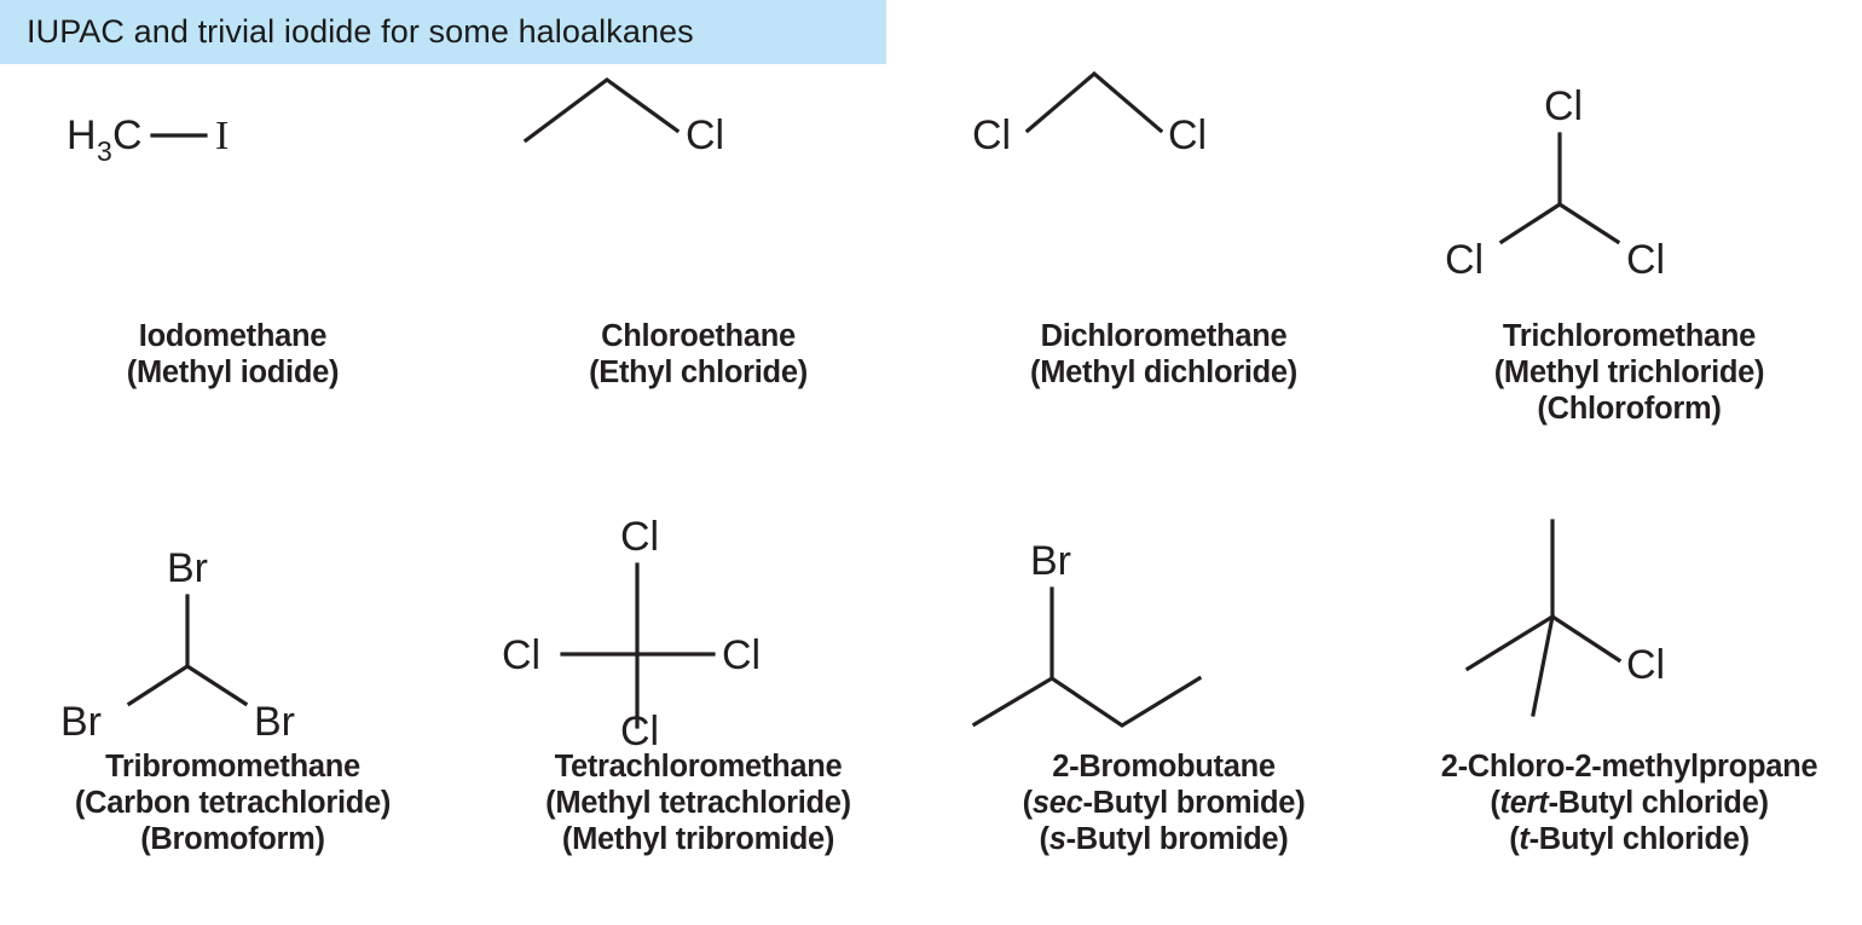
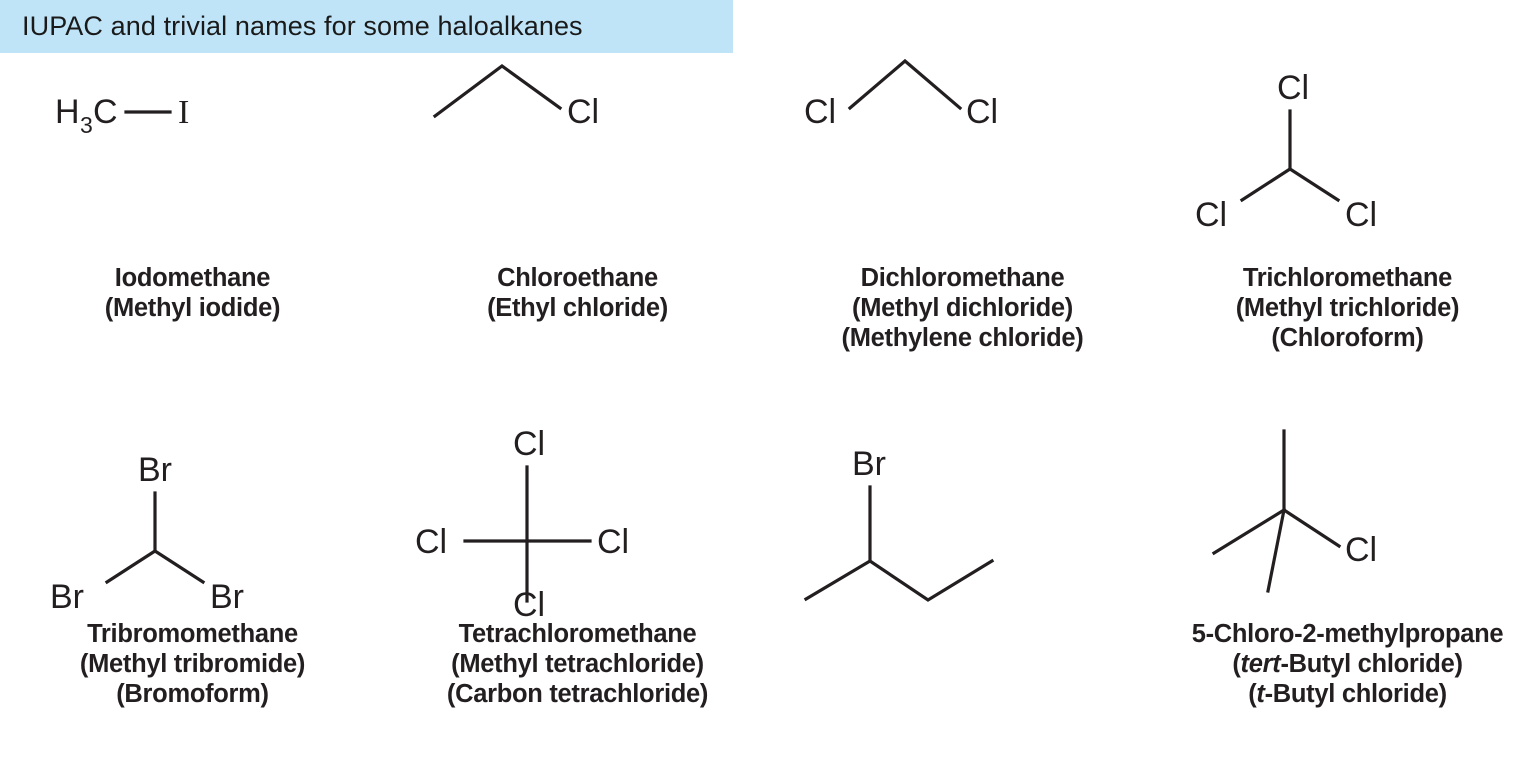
- IUPAC and trivial iodide for some haloalkanes
+ IUPAC and trivial names for some haloalkanes
  H
  3
  C
  I
  Iodomethane
  (Methyl iodide)
  Cl
  Chloroethane
  (Ethyl chloride)
  Cl
  Cl
  Dichloromethane
  (Methyl dichloride)
+ (Methylene chloride)
  Cl
  Cl
  Cl
  Trichloromethane
  (Methyl trichloride)
  (Chloroform)
  Br
  Br
  Br
  Tribromomethane
- (Carbon tetrachloride)
+ (Methyl tribromide)
  (Bromoform)
  Cl
  Cl
  Cl
  Cl
  Tetrachloromethane
  (Methyl tetrachloride)
- (Methyl tribromide)
+ (Carbon tetrachloride)
  Br
- 2-Bromobutane
- (sec-Butyl bromide)
- (s-Butyl bromide)
  Cl
- 2-Chloro-2-methylpropane
+ 5-Chloro-2-methylpropane
  (tert-Butyl chloride)
  (t-Butyl chloride)
